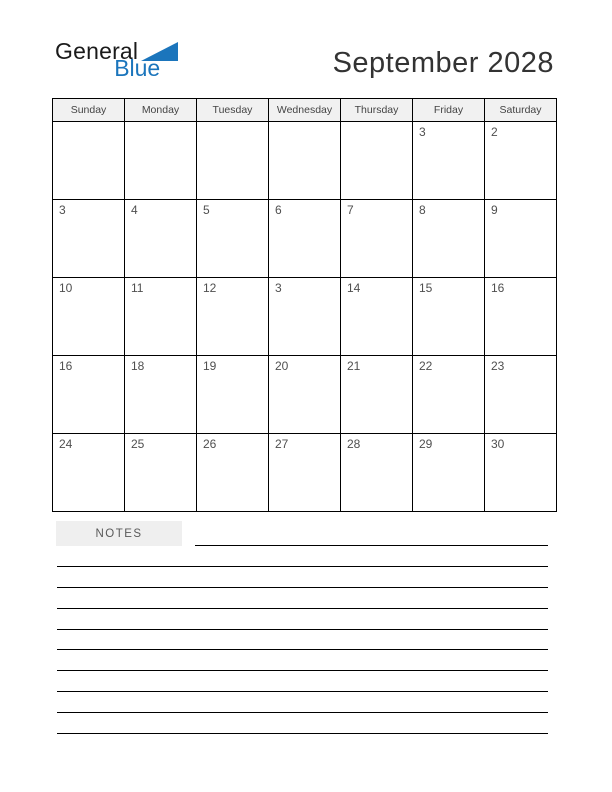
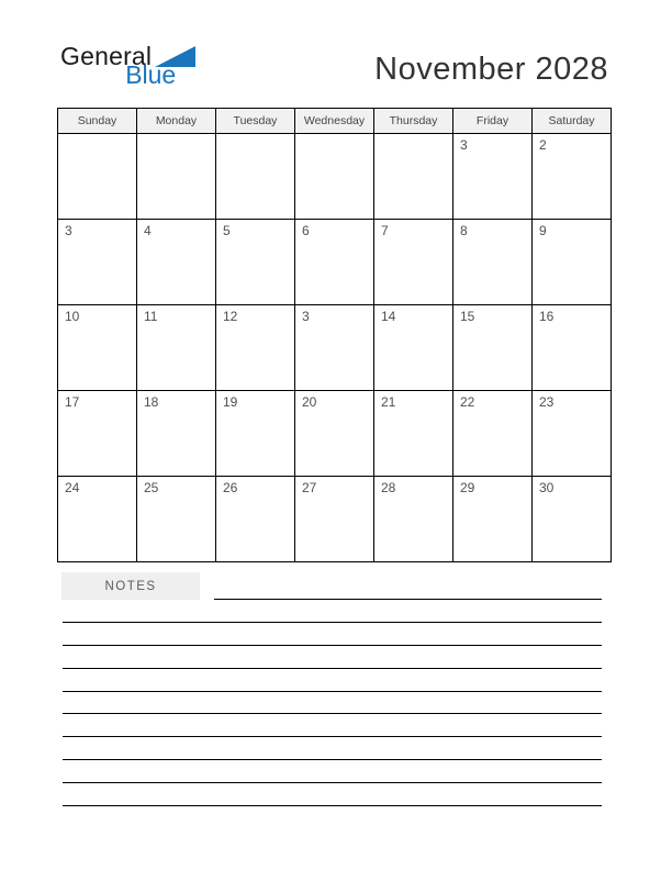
  General
  Blue
- September 2028
+ November 2028
  Sunday	Monday	Tuesday	Wednesday	Thursday	Friday	Saturday
  					3	2
  3	4	5	6	7	8	9
  10	11	12	3	14	15	16
- 16	18	19	20	21	22	23
+ 17	18	19	20	21	22	23
  24	25	26	27	28	29	30
  NOTES
